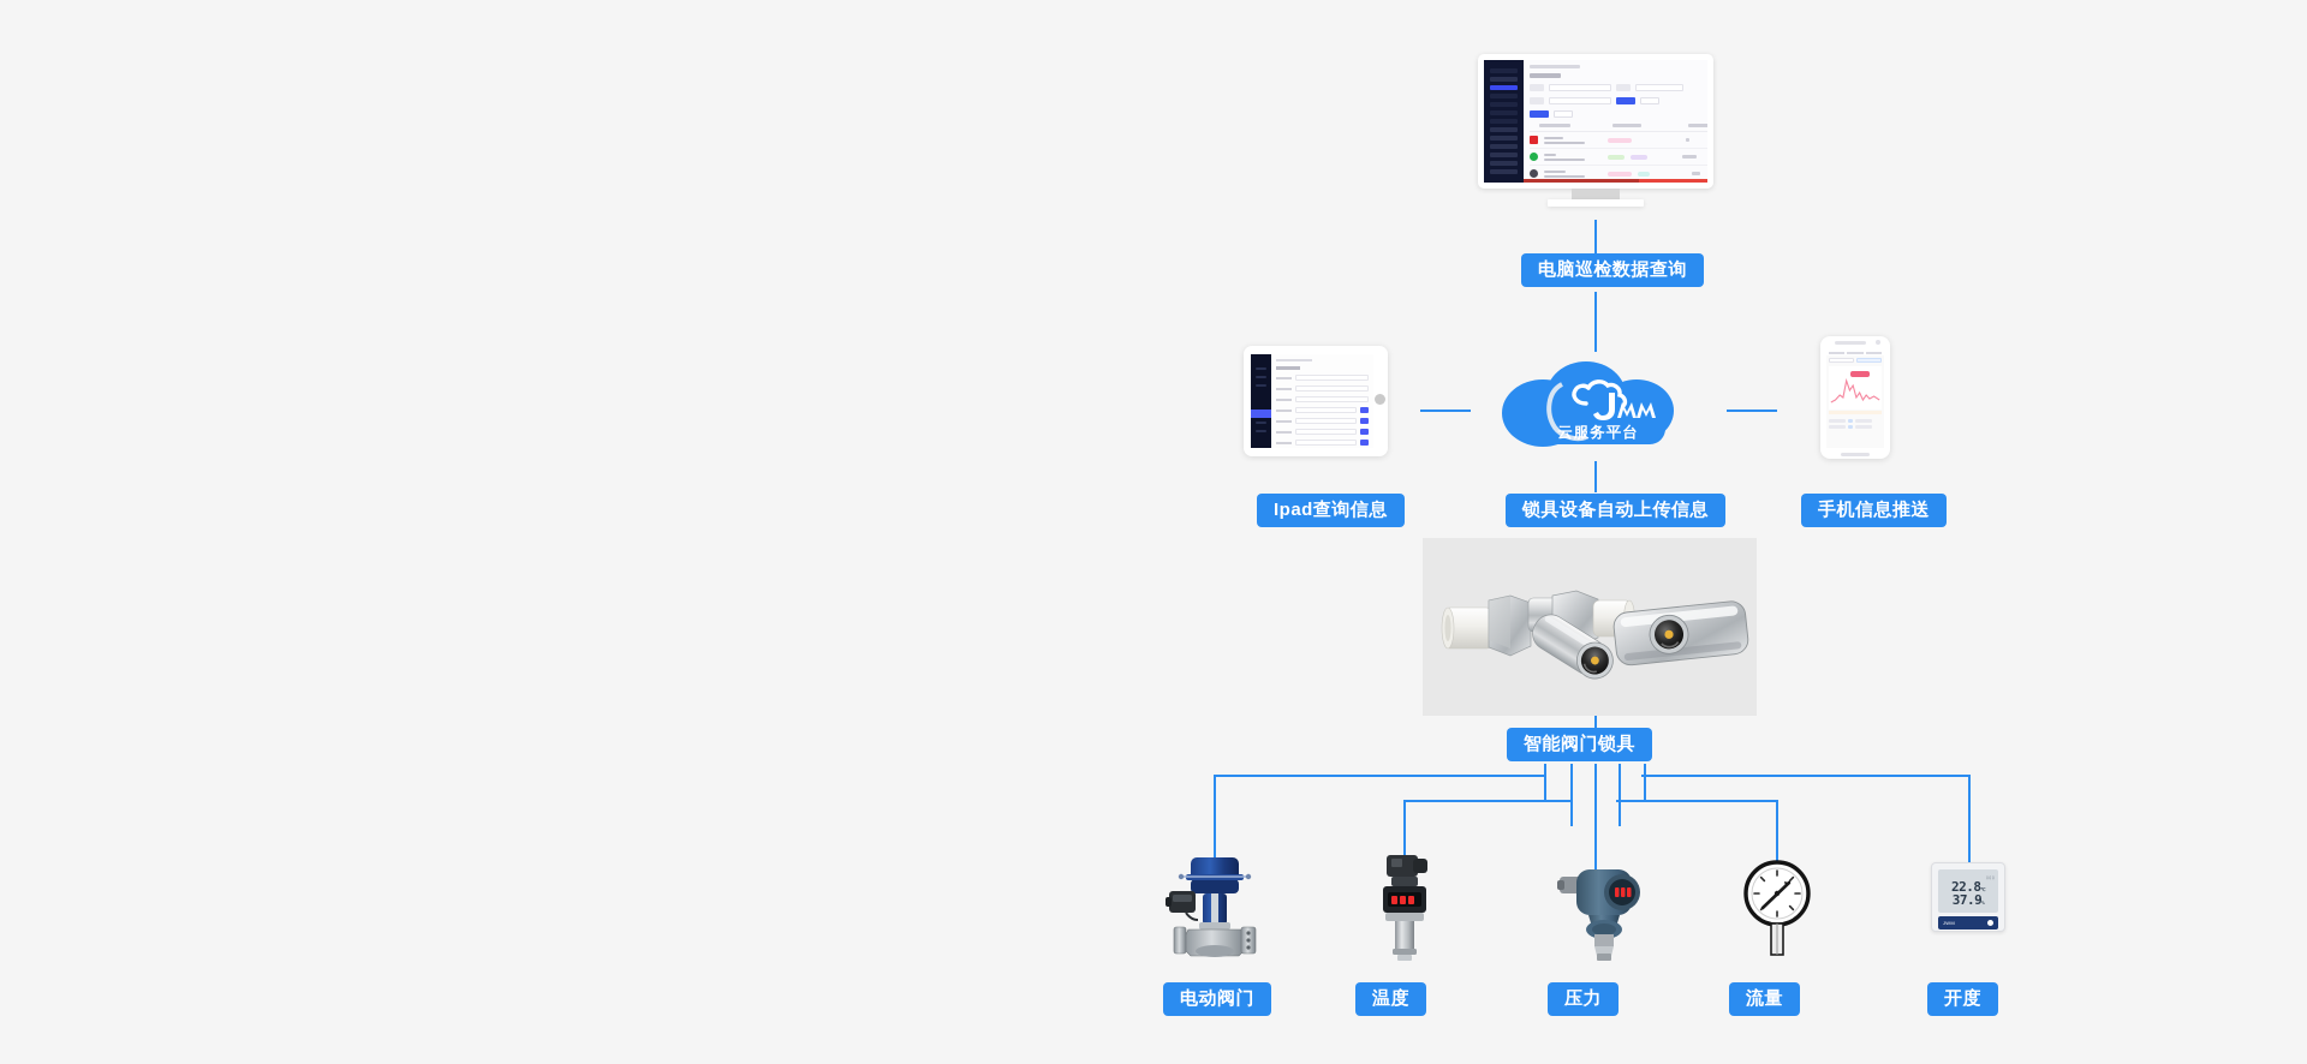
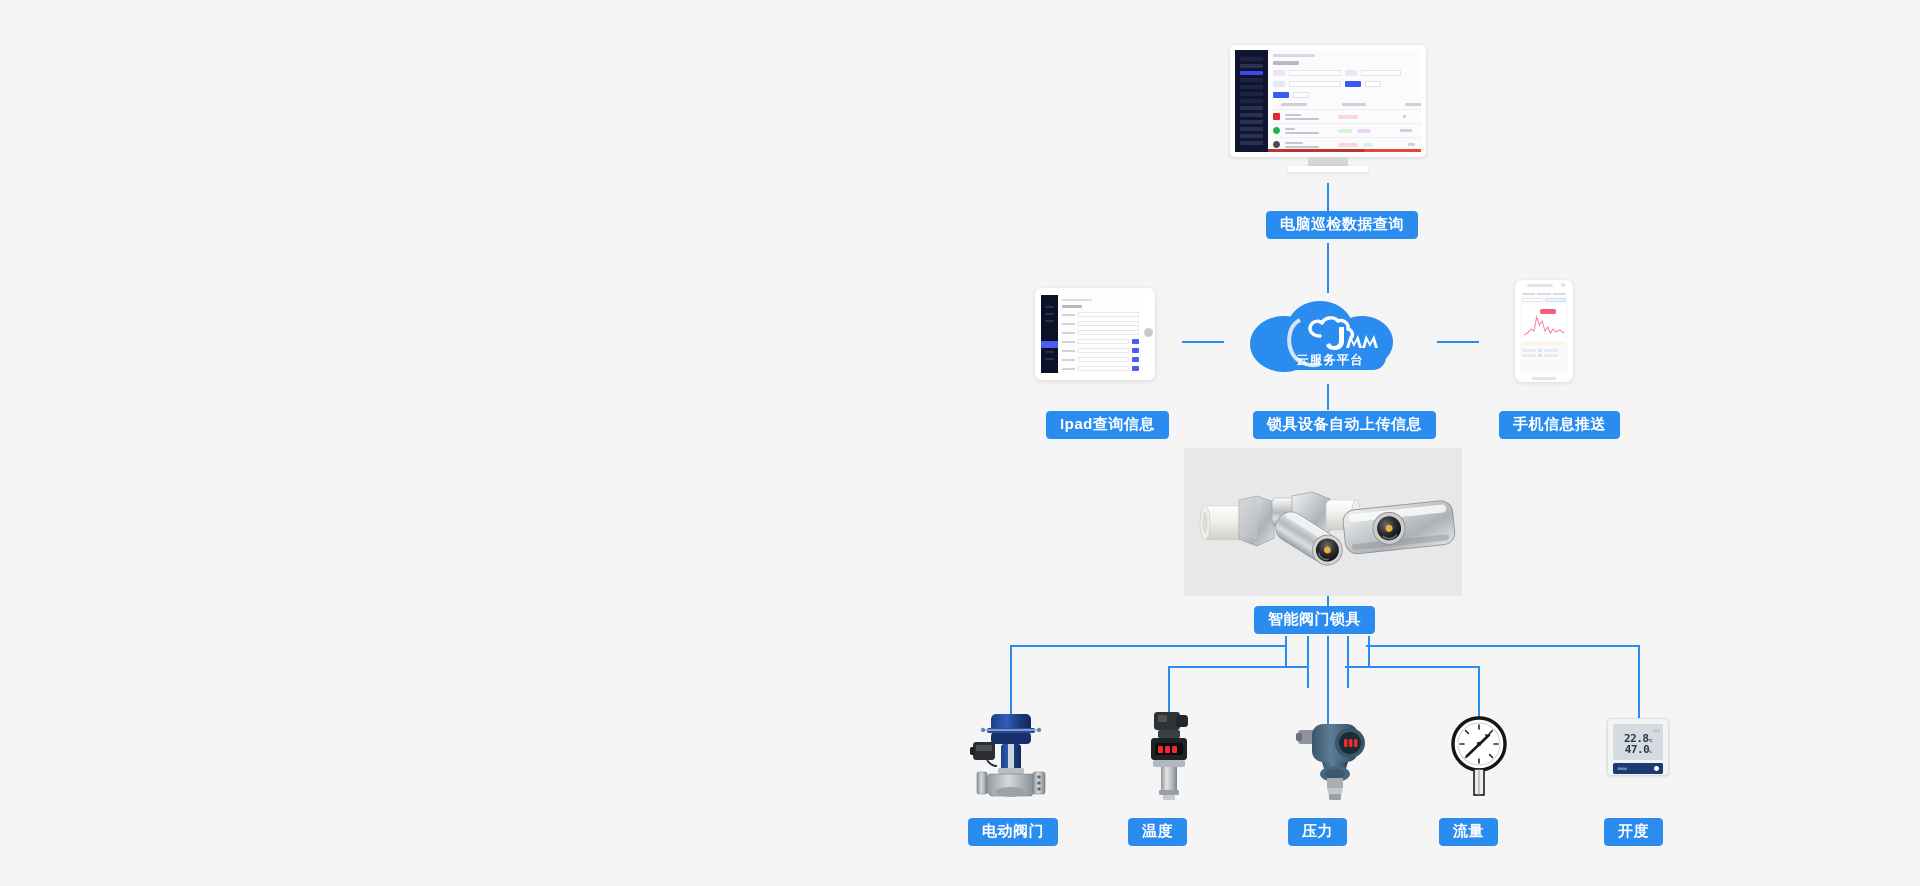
  电脑巡检数据查询
  Ipad查询信息
  手机信息推送
  云服务平台
  锁具设备自动上传信息
  智能阀门锁具
  22.8
- 37.9
+ 47.0
  电动阀门
  温度
  压力
  流量
  开度
